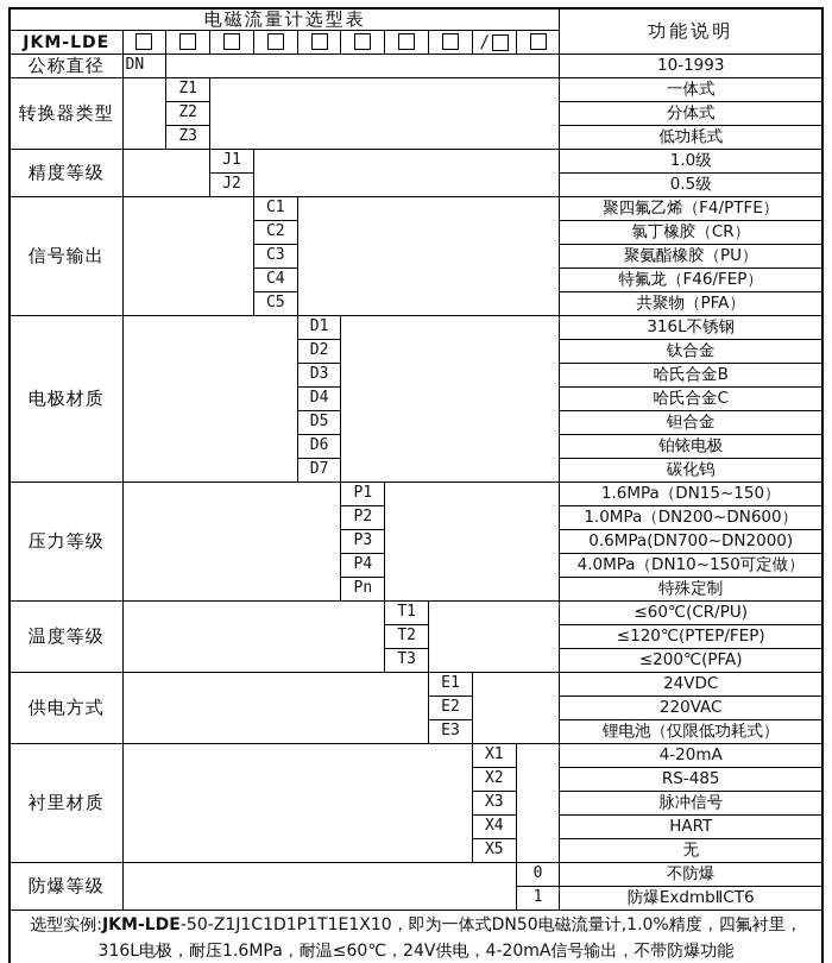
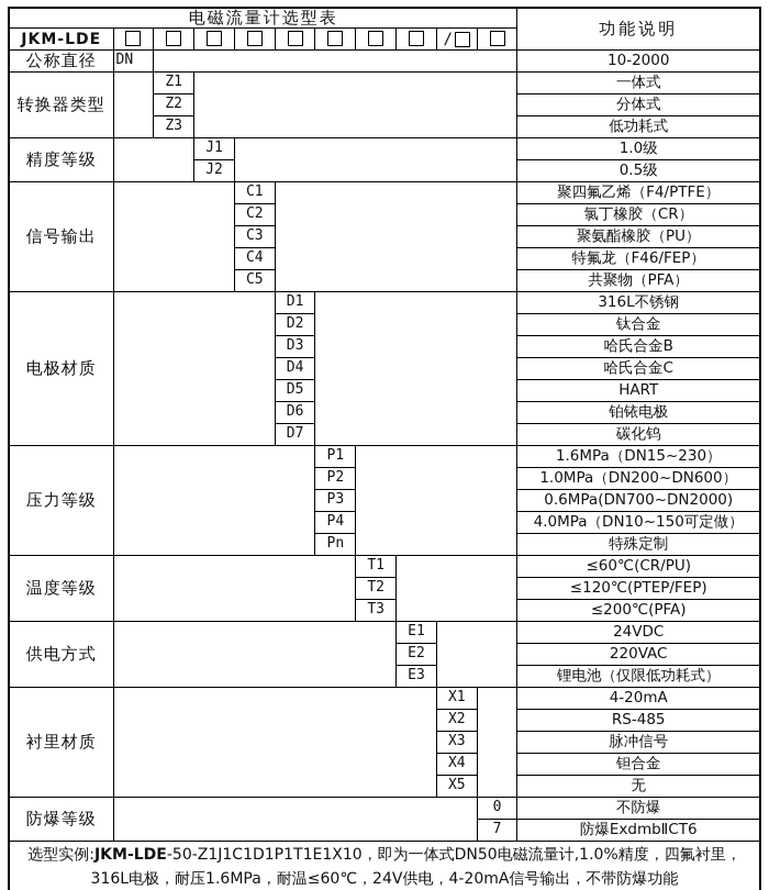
  电磁流量计选型表	功能说明
  JKM-LDE									/
- 公称直径	DN		10-1993
+ 公称直径	DN		10-2000
  转换器类型		Z1		一体式
  Z2	分体式
  Z3	低功耗式
  精度等级		J1		1.0级
  J2	0.5级
  信号输出		C1		聚四氟乙烯（F4/PTFE）
  C2	氯丁橡胶（CR）
  C3	聚氨酯橡胶（PU）
  C4	特氟龙（F46/FEP）
  C5	共聚物（PFA）
  电极材质		D1		316L不锈钢
  D2	钛合金
  D3	哈氏合金B
  D4	哈氏合金C
- D5	钽合金
+ D5	HART
  D6	铂铱电极
  D7	碳化钨
- 压力等级		P1		1.6MPa（DN15~150）
+ 压力等级		P1		1.6MPa（DN15~230）
  P2	1.0MPa（DN200~DN600）
  P3	0.6MPa(DN700~DN2000)
  P4	4.0MPa（DN10~150可定做）
  Pn	特殊定制
  温度等级		T1		≤60℃(CR/PU)
  T2	≤120℃(PTEP/FEP)
  T3	≤200℃(PFA)
  供电方式		E1		24VDC
  E2	220VAC
  E3	锂电池（仅限低功耗式）
  衬里材质		X1		4-20mA
  X2	RS-485
  X3	脉冲信号
- X4	HART
+ X4	钽合金
  X5	无
  防爆等级		0	不防爆
- 1	防爆ExdmbⅡCT6
+ 7	防爆ExdmbⅡCT6
  选型实例:JKM-LDE-50-Z1J1C1D1P1T1E1X10，即为一体式DN50电磁流量计,1.0%精度，四氟衬里，316L电极，耐压1.6MPa，耐温≤60℃，24V供电，4-20mA信号输出，不带防爆功能
